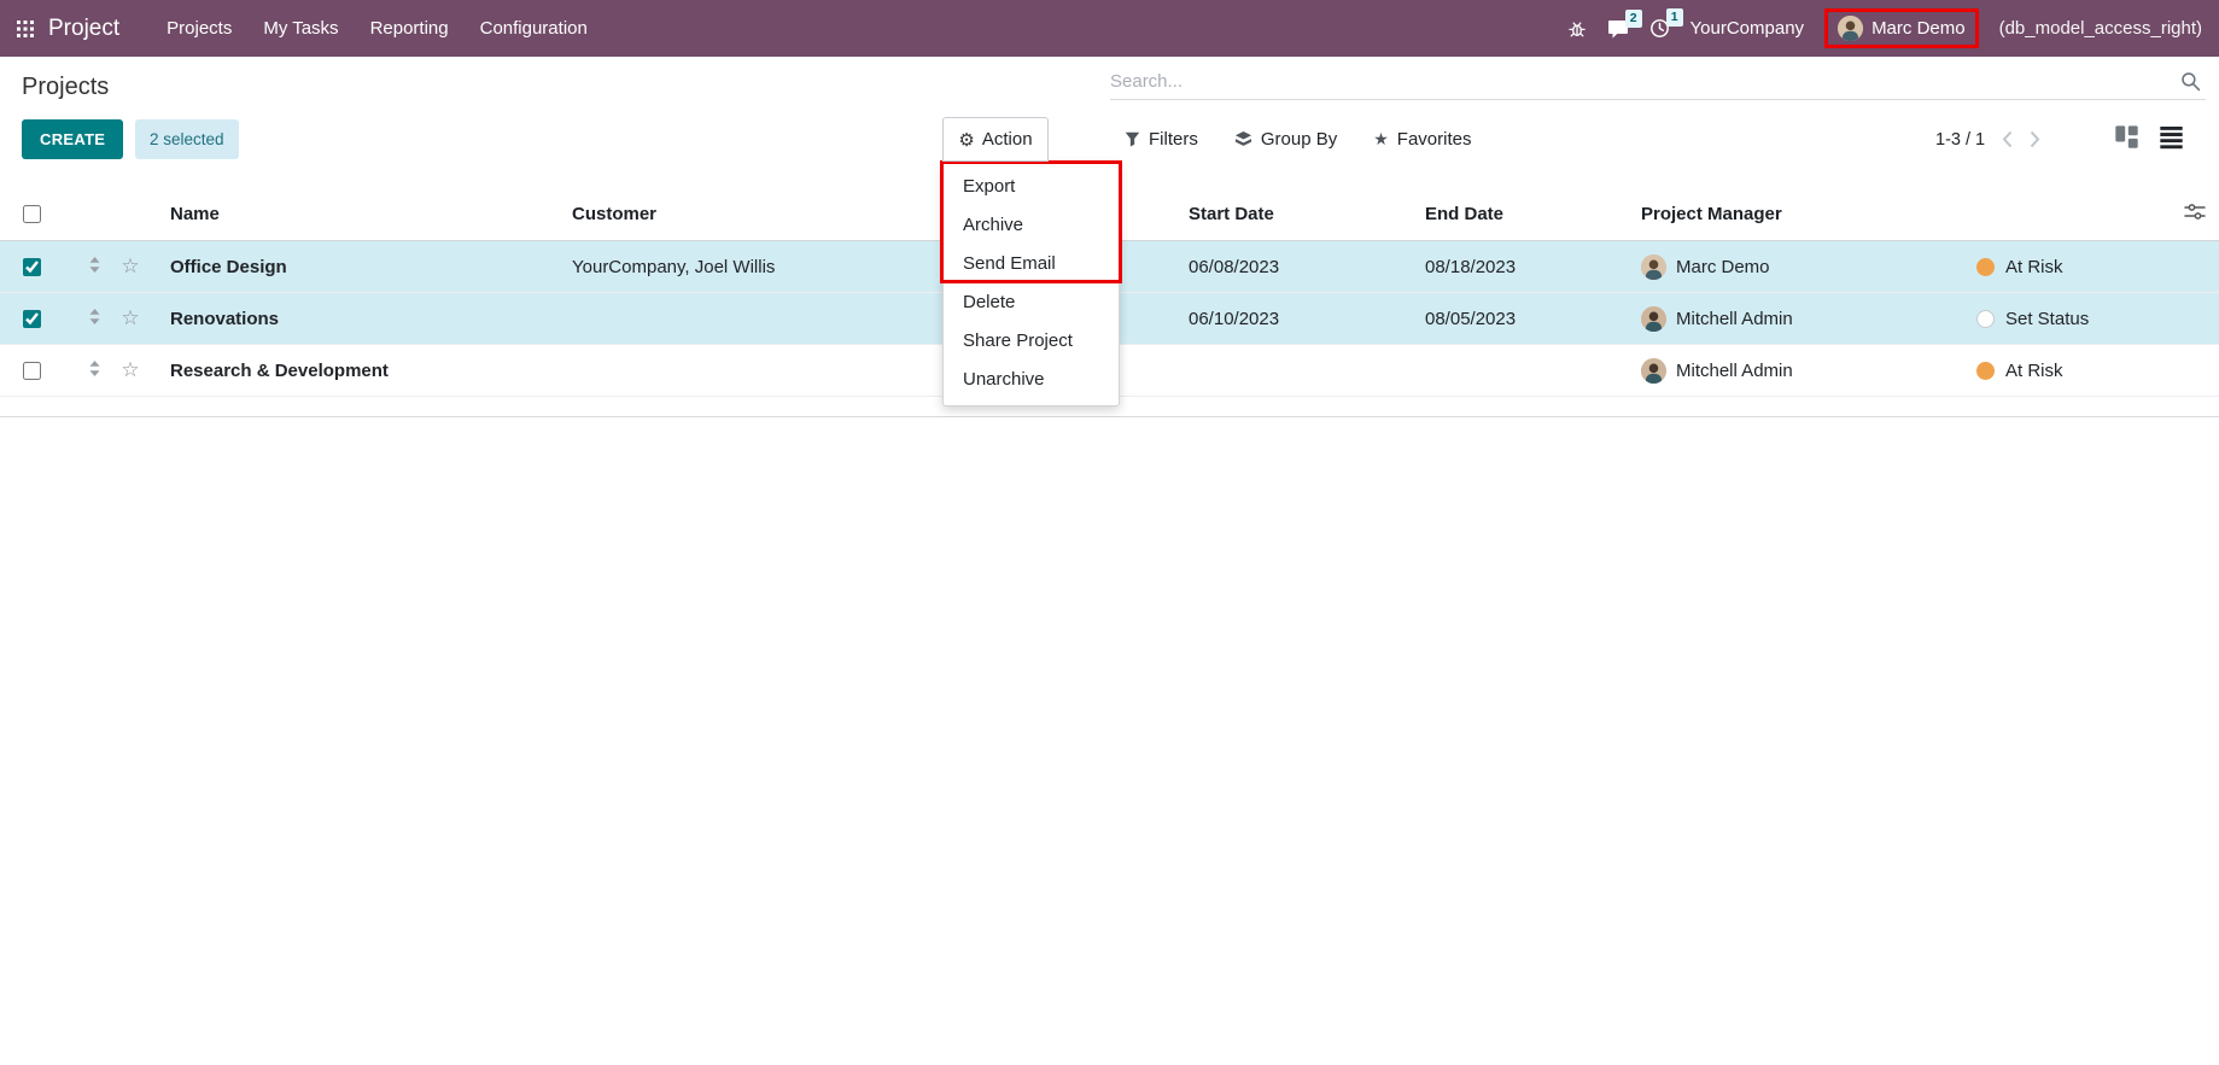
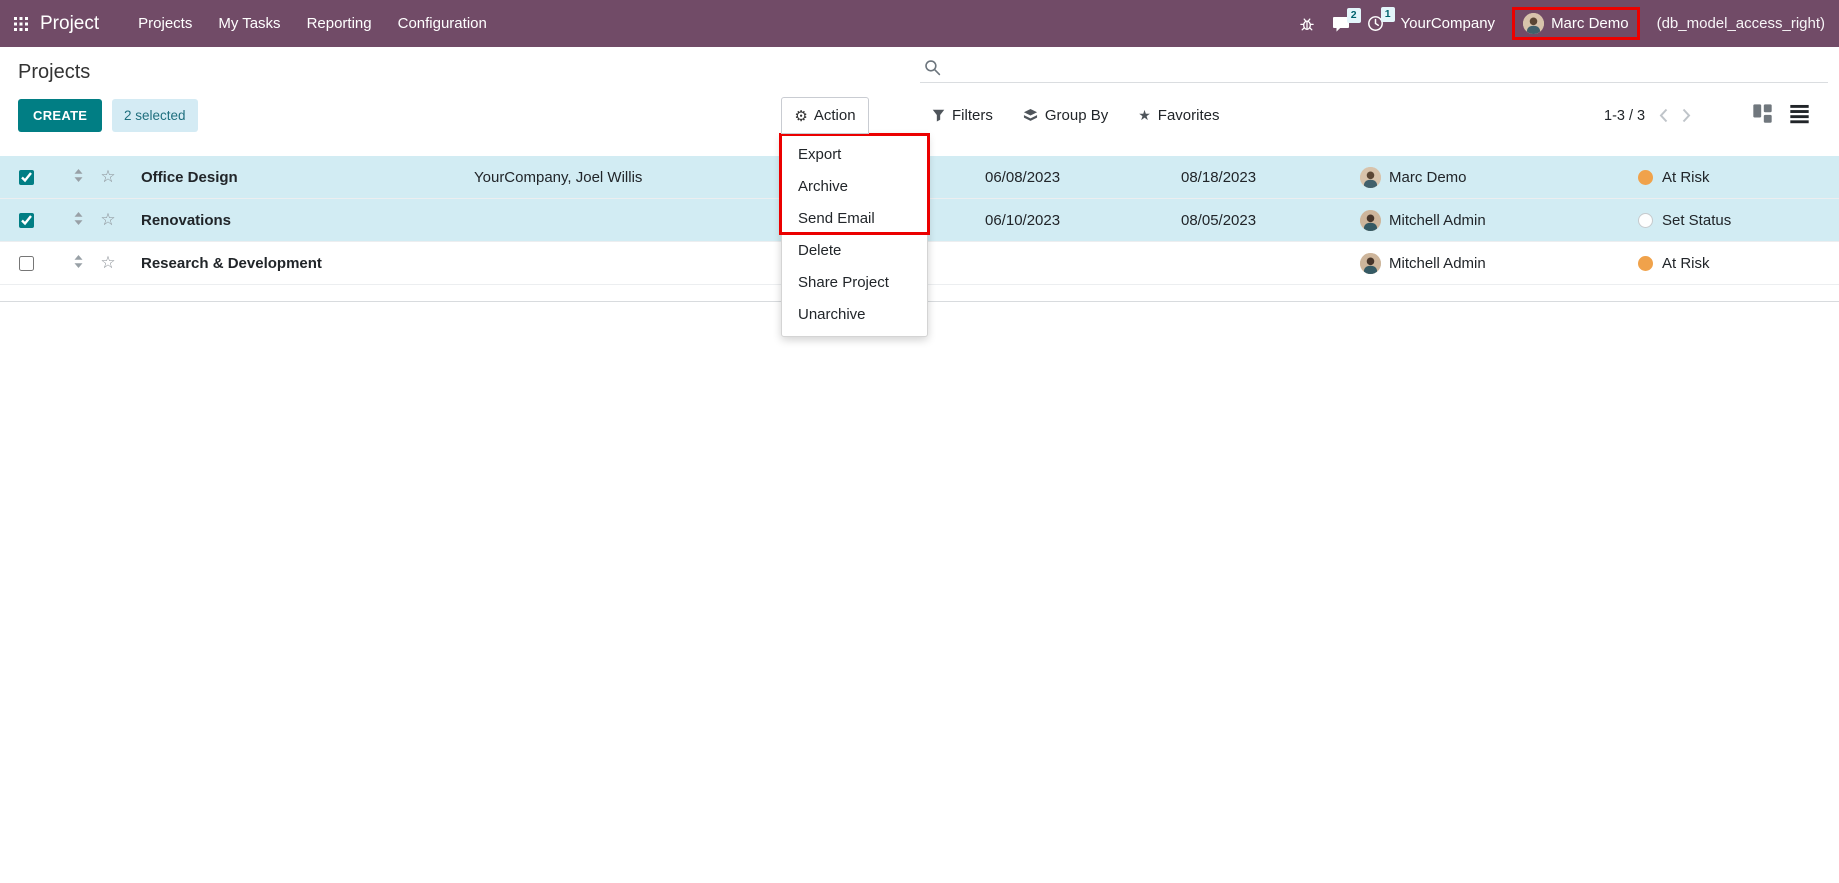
  Project
  Projects
  My Tasks
  Reporting
  Configuration
  2
  1
  YourCompany
  Marc Demo
  (db_model_access_right)
  Projects
- Search...
  CREATE
  2 selected
  Action
  Filters
  Group By
  Favorites
- 1-3 / 1
+ 1-3 / 3
- Name
- Customer
- Start Date
- End Date
- Project Manager
  Office Design
  YourCompany, Joel Willis
  06/08/2023
  08/18/2023
  Marc Demo
  At Risk
  Renovations
  06/10/2023
  08/05/2023
  Mitchell Admin
  Set Status
  Research & Development
  Mitchell Admin
  At Risk
  Export
  Archive
  Send Email
  Delete
  Share Project
  Unarchive
